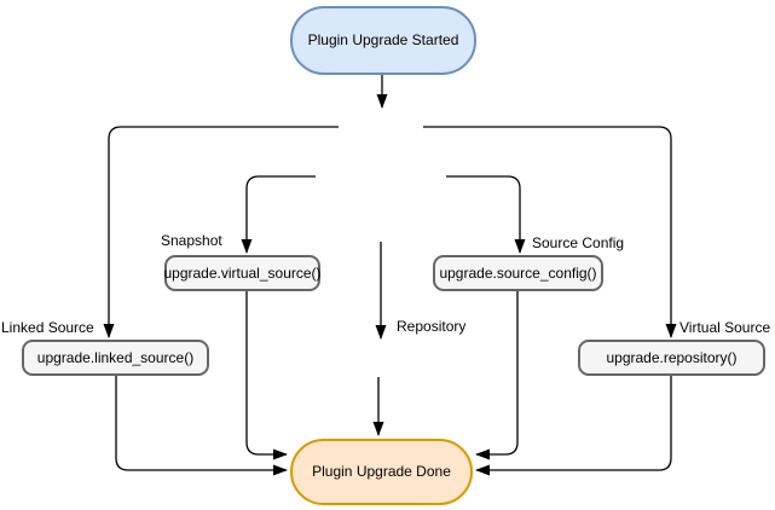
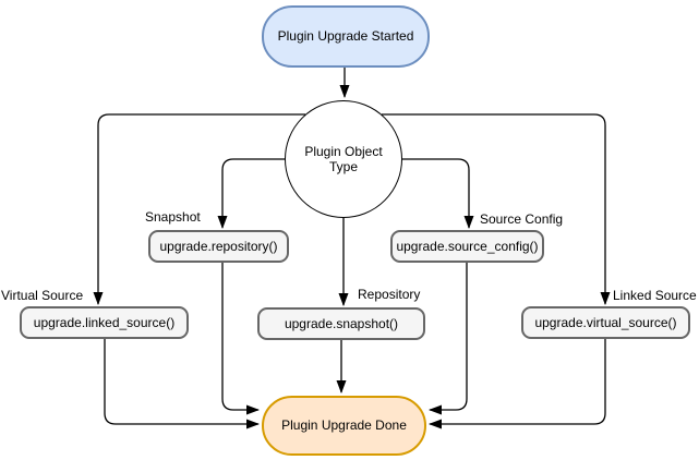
  Plugin Upgrade Started
+ Plugin Object
+ Type
- upgrade.virtual_source()
+ upgrade.repository()
  upgrade.source_config()
  upgrade.linked_source()
+ upgrade.snapshot()
- upgrade.repository()
+ upgrade.virtual_source()
  Snapshot
  Source Config
- Linked Source
+ Virtual Source
  Repository
- Virtual Source
+ Linked Source
  Plugin Upgrade Done
